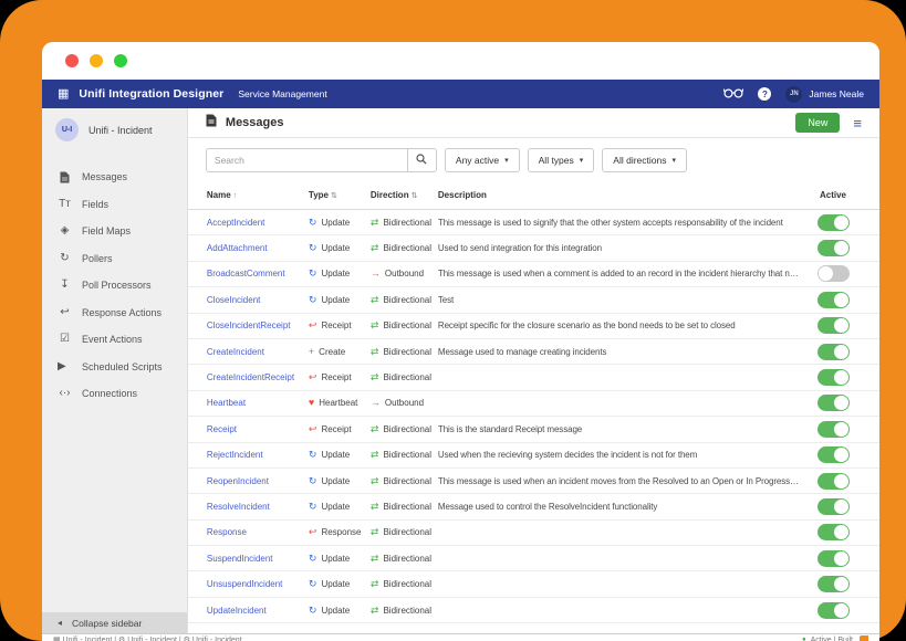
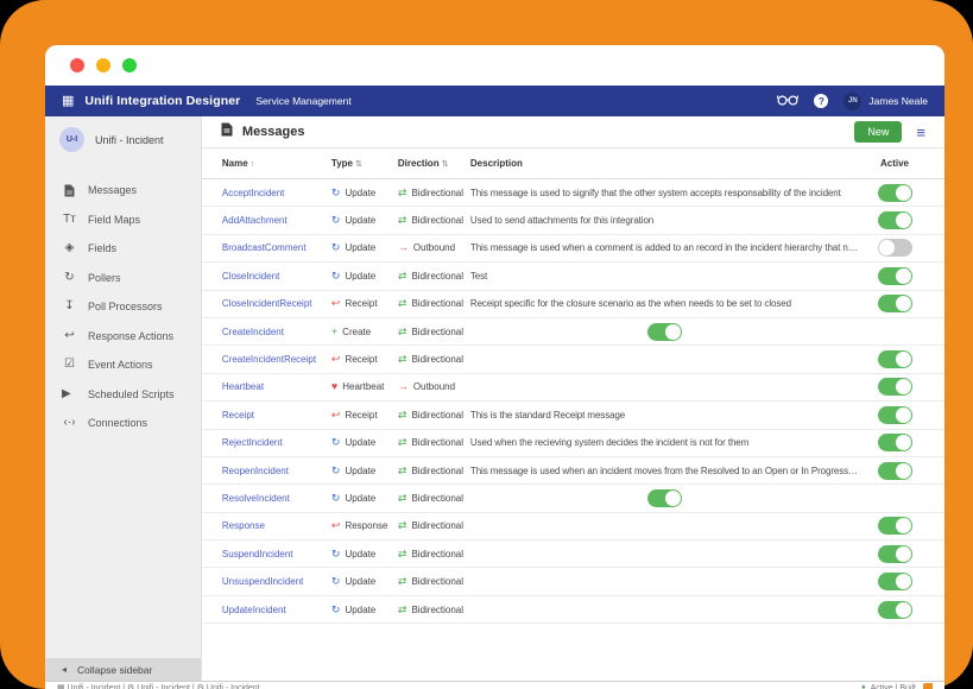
  ▦
  Unifi Integration Designer
  Service Management
  ?
  James Neale
  Unifi - Incident
  Messages
  Tᴛ
- Fields
+ Field Maps
  ◈
- Field Maps
+ Fields
  ↻
  Pollers
  ↧
  Poll Processors
  ↩
  Response Actions
  ☑
  Event Actions
  ▶
  Scheduled Scripts
  ‹·›
  Connections
  ◂
  Collapse sidebar
  Messages
  New
  ≡
- Search
- Any active
- All types
- All directions
  Name
  Type
  Direction
  Description
  Active
  AcceptIncident
  ↻
  Update
  ⇄
  Bidirectional
  This message is used to signify that the other system accepts responsability of the incident
  AddAttachment
  ↻
  Update
  ⇄
  Bidirectional
- Used to send integration for this integration
+ Used to send attachments for this integration
  BroadcastComment
  ↻
  Update
  →
  Outbound
  This message is used when a comment is added to an record in the incident hierarchy that nee
  CloseIncident
  ↻
  Update
  ⇄
  Bidirectional
  Test
  CloseIncidentReceipt
  ↩
  Receipt
  ⇄
  Bidirectional
- Receipt specific for the closure scenario as the bond needs to be set to closed
+ Receipt specific for the closure scenario as the when needs to be set to closed
  CreateIncident
  +
  Create
  ⇄
  Bidirectional
- Message used to manage creating incidents
  CreateIncidentReceipt
  ↩
  Receipt
  ⇄
  Bidirectional
  Heartbeat
  ♥
  Heartbeat
  →
  Outbound
  Receipt
  ↩
  Receipt
  ⇄
  Bidirectional
  This is the standard Receipt message
  RejectIncident
  ↻
  Update
  ⇄
  Bidirectional
  Used when the recieving system decides the incident is not for them
  ReopenIncident
  ↻
  Update
  ⇄
  Bidirectional
  This message is used when an incident moves from the Resolved to an Open or In Progress st
  ResolveIncident
  ↻
  Update
  ⇄
  Bidirectional
- Message used to control the ResolveIncident functionality
  Response
  ↩
  Response
  ⇄
  Bidirectional
  SuspendIncident
  ↻
  Update
  ⇄
  Bidirectional
  UnsuspendIncident
  ↻
  Update
  ⇄
  Bidirectional
  UpdateIncident
  ↻
  Update
  ⇄
  Bidirectional
